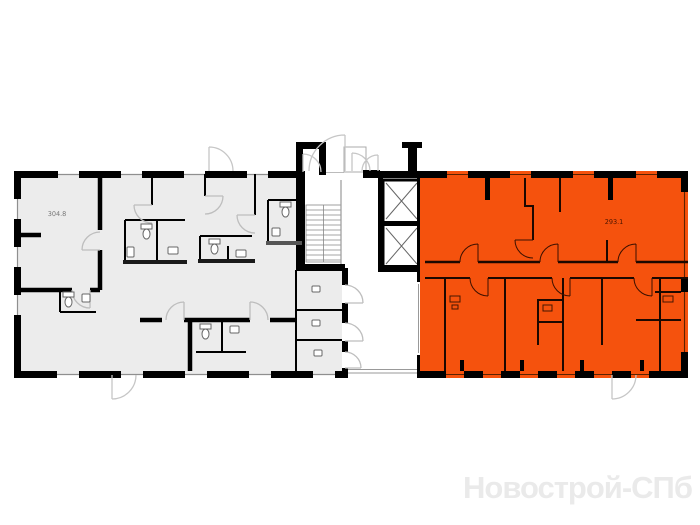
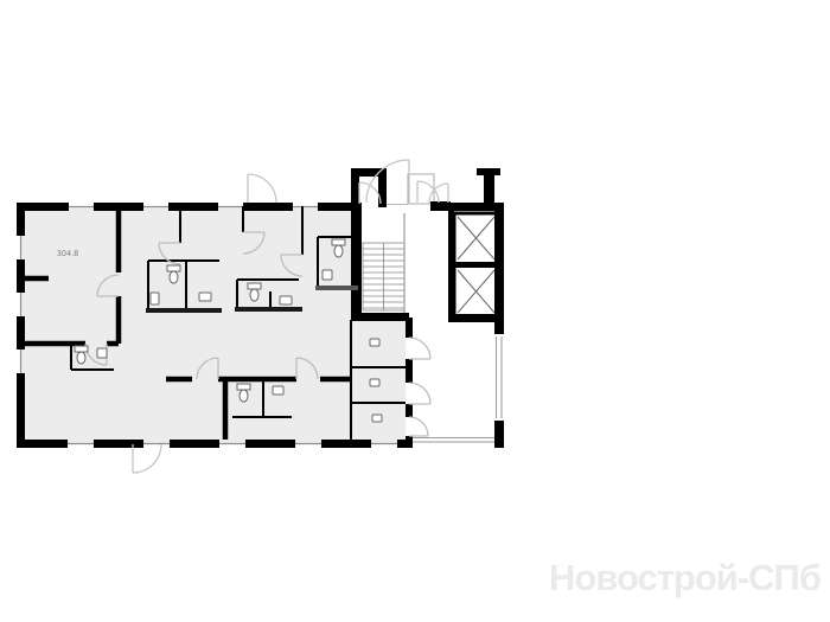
  304.8
- 293.1
